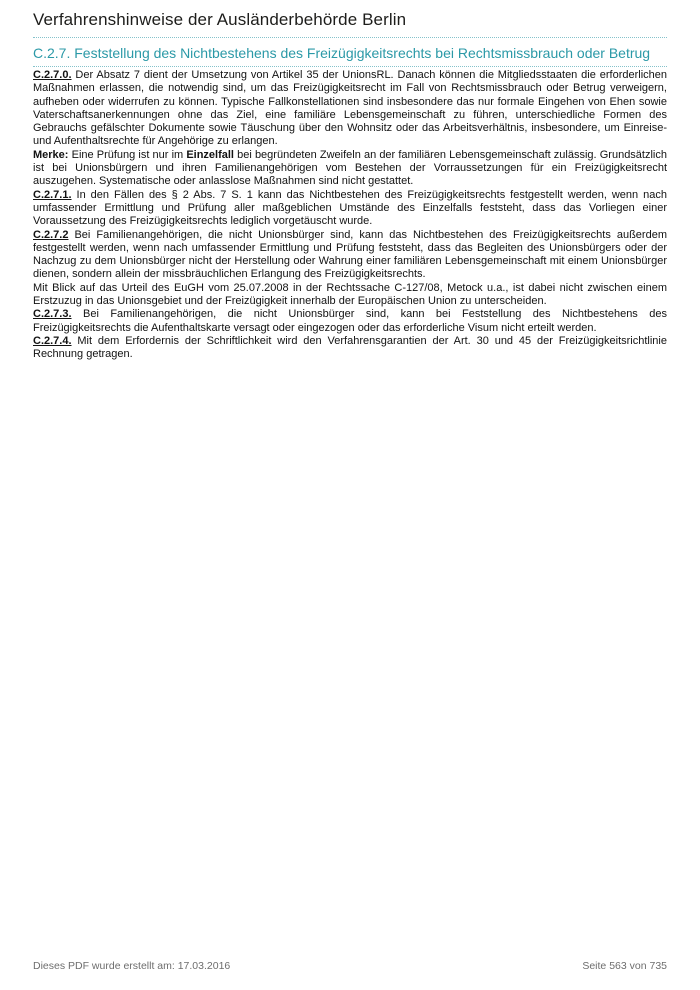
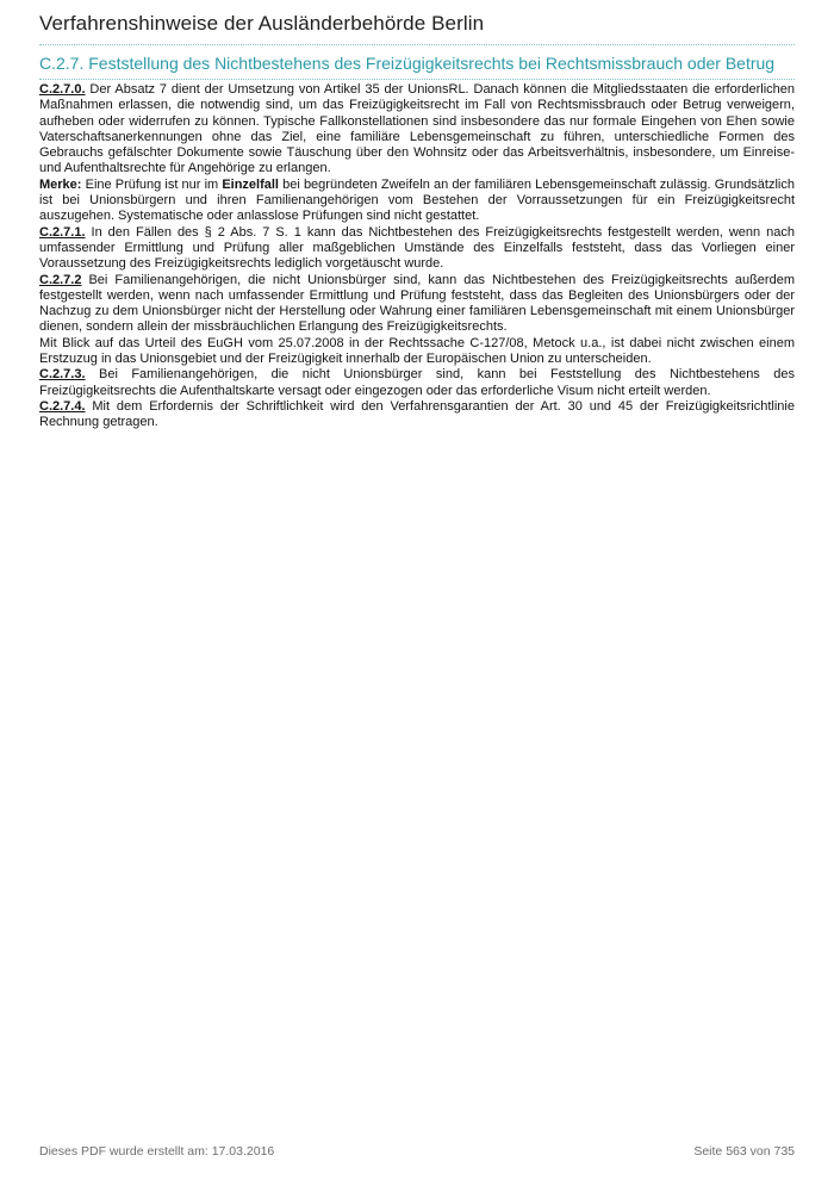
  Verfahrenshinweise der Ausländerbehörde Berlin
  C.2.7. Feststellung des Nichtbestehens des Freizügigkeitsrechts bei Rechtsmissbrauch oder Betrug
  C.2.7.0. Der Absatz 7 dient der Umsetzung von Artikel 35 der UnionsRL. Danach können die Mitgliedsstaaten die erforderlichen Maßnahmen erlassen, die notwendig sind, um das Freizügigkeitsrecht im Fall von Rechtsmissbrauch oder Betrug verweigern, aufheben oder widerrufen zu können. Typische Fallkonstellationen sind insbesondere das nur formale Eingehen von Ehen sowie Vaterschaftsanerkennungen ohne das Ziel, eine familiäre Lebensgemeinschaft zu führen, unterschiedliche Formen des Gebrauchs gefälschter Dokumente sowie Täuschung über den Wohnsitz oder das Arbeitsverhältnis, insbesondere, um Einreise- und Aufenthaltsrechte für Angehörige zu erlangen.
- Merke: Eine Prüfung ist nur im Einzelfall bei begründeten Zweifeln an der familiären Lebensgemeinschaft zulässig. Grundsätzlich ist bei Unionsbürgern und ihren Familienangehörigen vom Bestehen der Vorraussetzungen für ein Freizügigkeitsrecht auszugehen. Systematische oder anlasslose Maßnahmen sind nicht gestattet.
+ Merke: Eine Prüfung ist nur im Einzelfall bei begründeten Zweifeln an der familiären Lebensgemeinschaft zulässig. Grundsätzlich ist bei Unionsbürgern und ihren Familienangehörigen vom Bestehen der Vorraussetzungen für ein Freizügigkeitsrecht auszugehen. Systematische oder anlasslose Prüfungen sind nicht gestattet.
  C.2.7.1. In den Fällen des § 2 Abs. 7 S. 1 kann das Nichtbestehen des Freizügigkeitsrechts festgestellt werden, wenn nach umfassender Ermittlung und Prüfung aller maßgeblichen Umstände des Einzelfalls feststeht, dass das Vorliegen einer Voraussetzung des Freizügigkeitsrechts lediglich vorgetäuscht wurde.
  C.2.7.2 Bei Familienangehörigen, die nicht Unionsbürger sind, kann das Nichtbestehen des Freizügigkeitsrechts außerdem festgestellt werden, wenn nach umfassender Ermittlung und Prüfung feststeht, dass das Begleiten des Unionsbürgers oder der Nachzug zu dem Unionsbürger nicht der Herstellung oder Wahrung einer familiären Lebensgemeinschaft mit einem Unionsbürger dienen, sondern allein der missbräuchlichen Erlangung des Freizügigkeitsrechts.
  Mit Blick auf das Urteil des EuGH vom 25.07.2008 in der Rechtssache C-127/08, Metock u.a., ist dabei nicht zwischen einem Erstzuzug in das Unionsgebiet und der Freizügigkeit innerhalb der Europäischen Union zu unterscheiden.
  C.2.7.3. Bei Familienangehörigen, die nicht Unionsbürger sind, kann bei Feststellung des Nichtbestehens des Freizügigkeitsrechts die Aufenthaltskarte versagt oder eingezogen oder das erforderliche Visum nicht erteilt werden.
  C.2.7.4. Mit dem Erfordernis der Schriftlichkeit wird den Verfahrensgarantien der Art. 30 und 45 der Freizügigkeitsrichtlinie Rechnung getragen.
  Dieses PDF wurde erstellt am: 17.03.2016
  Seite 563 von 735
